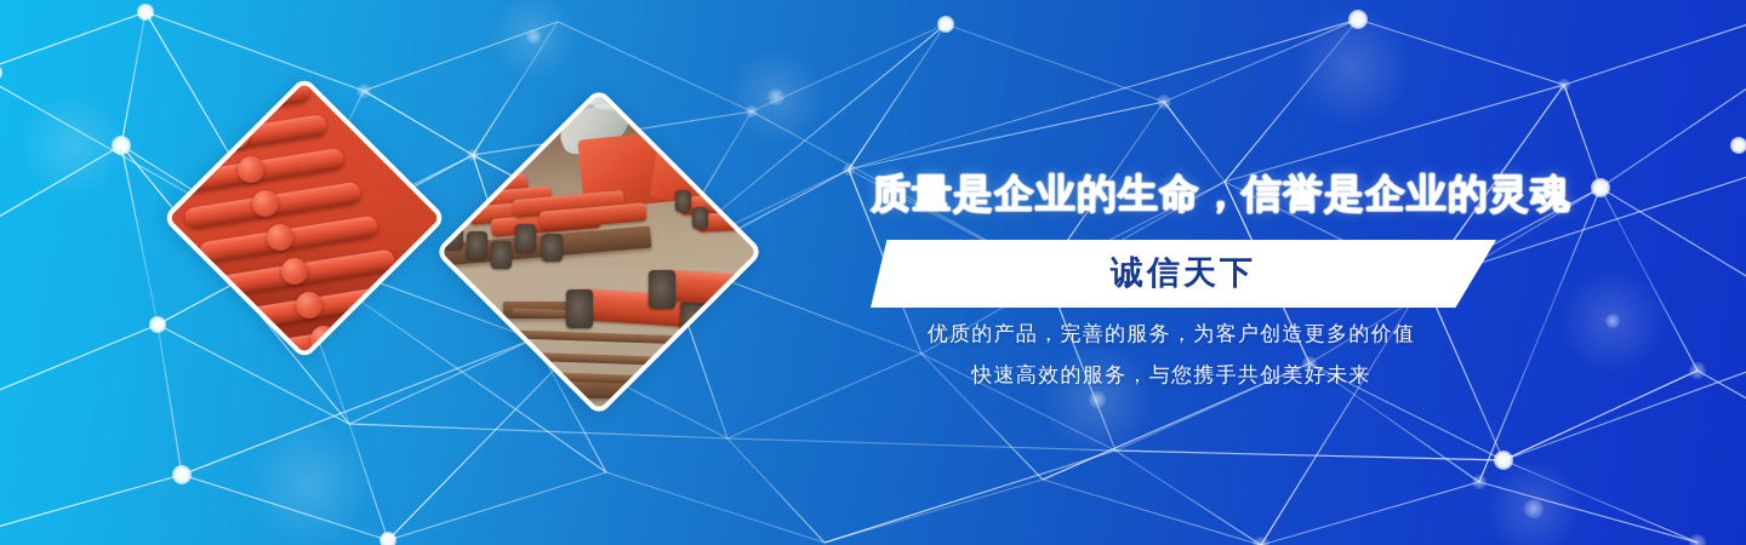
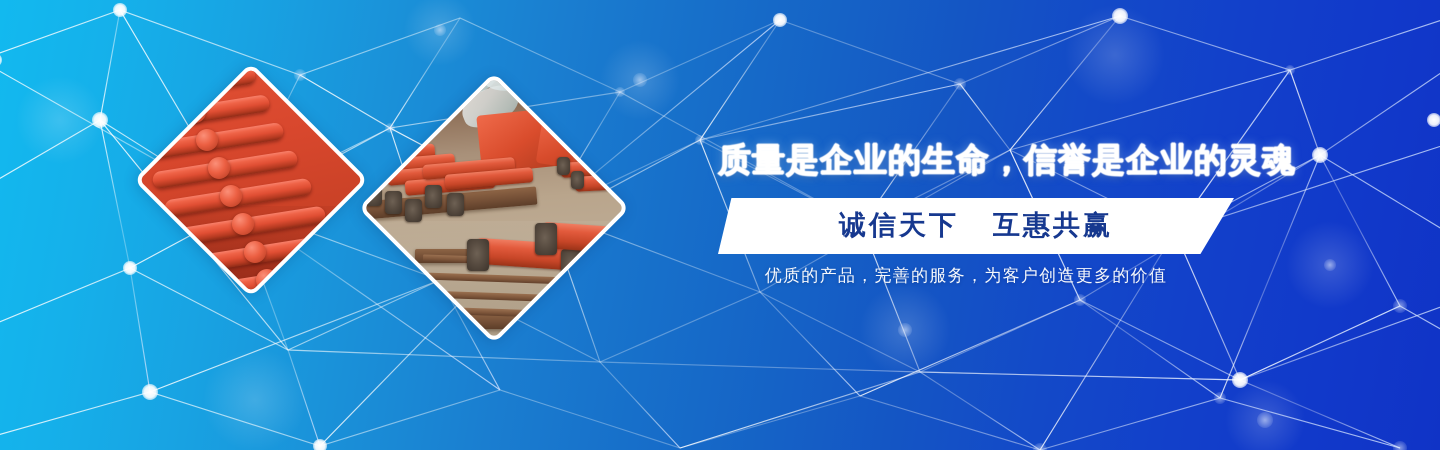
  质量是企业的生命，信誉是企业的灵魂
  诚信天下
+ 互惠共赢
  优质的产品，完善的服务，为客户创造更多的价值
- 快速高效的服务，与您携手共创美好未来
